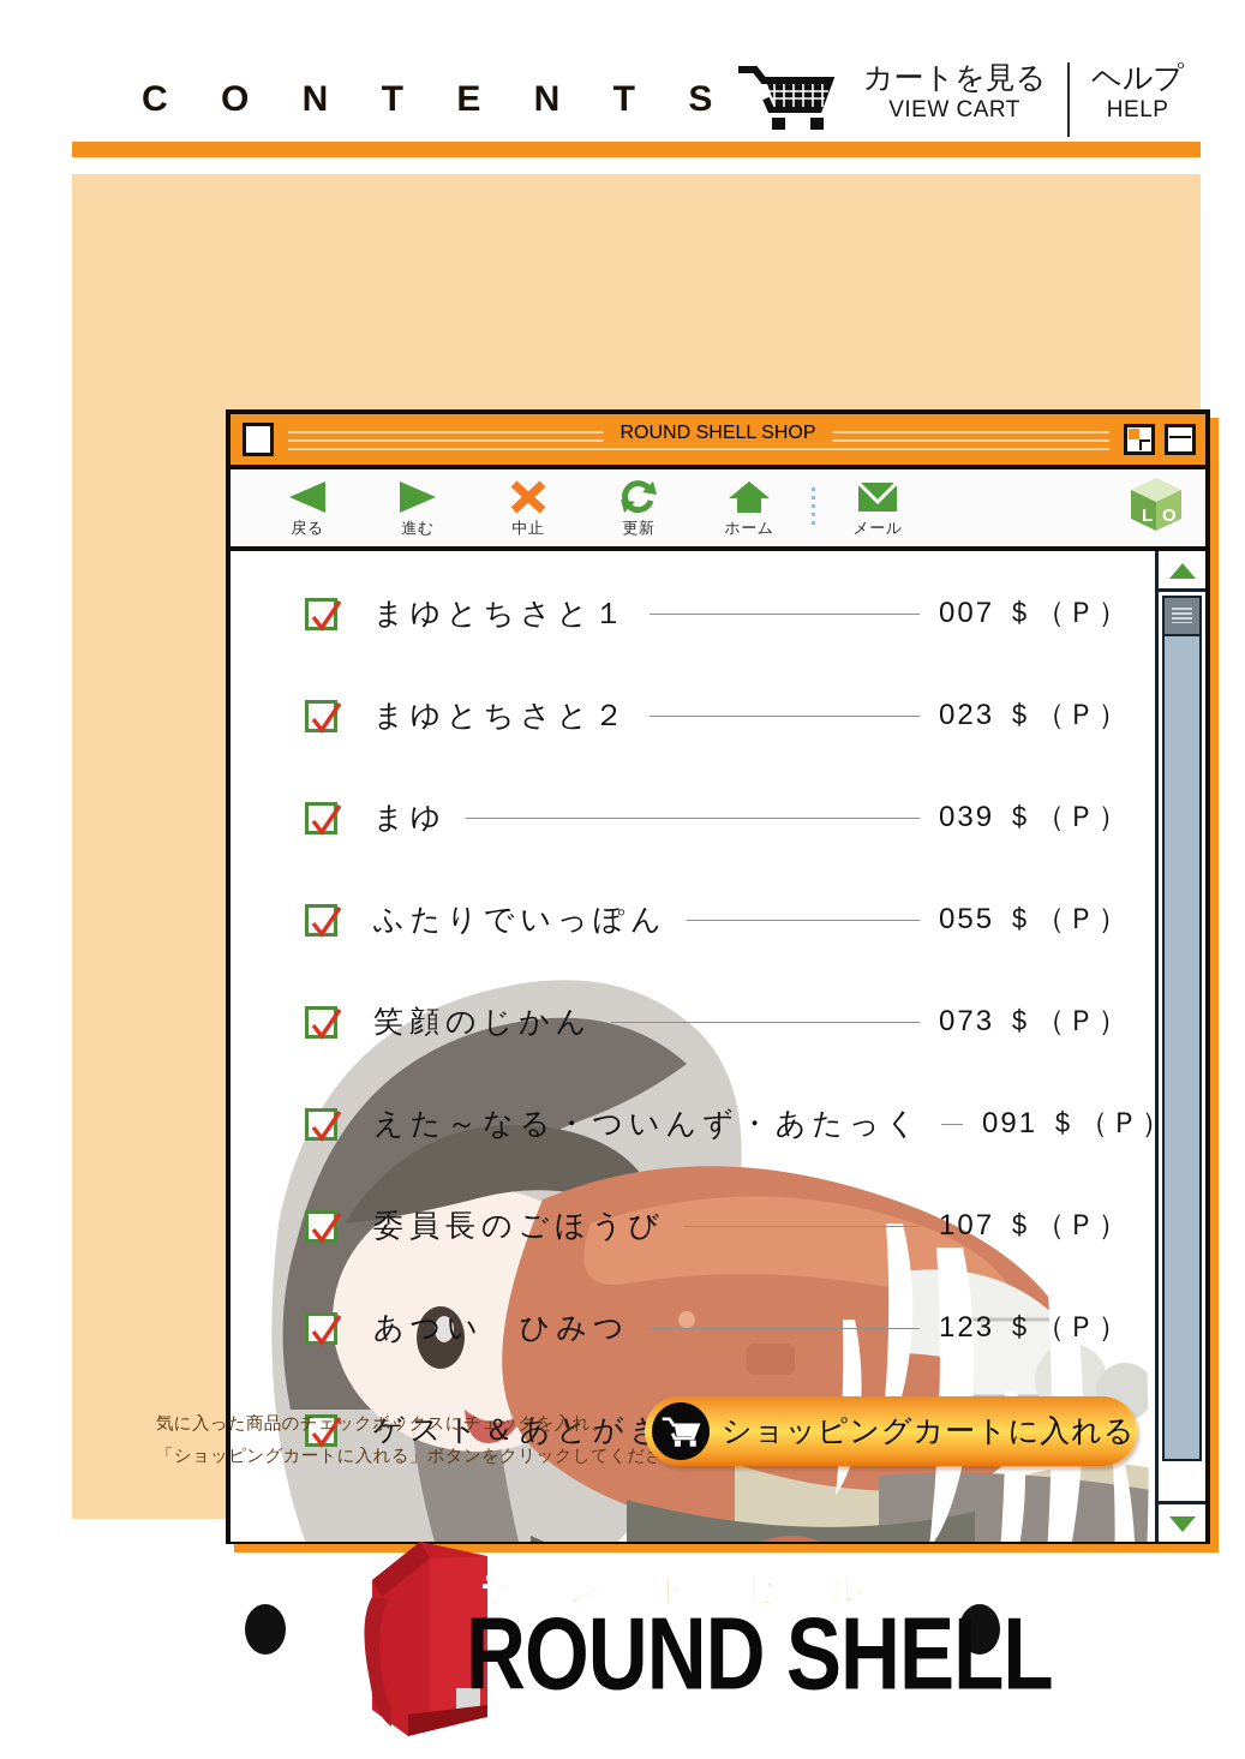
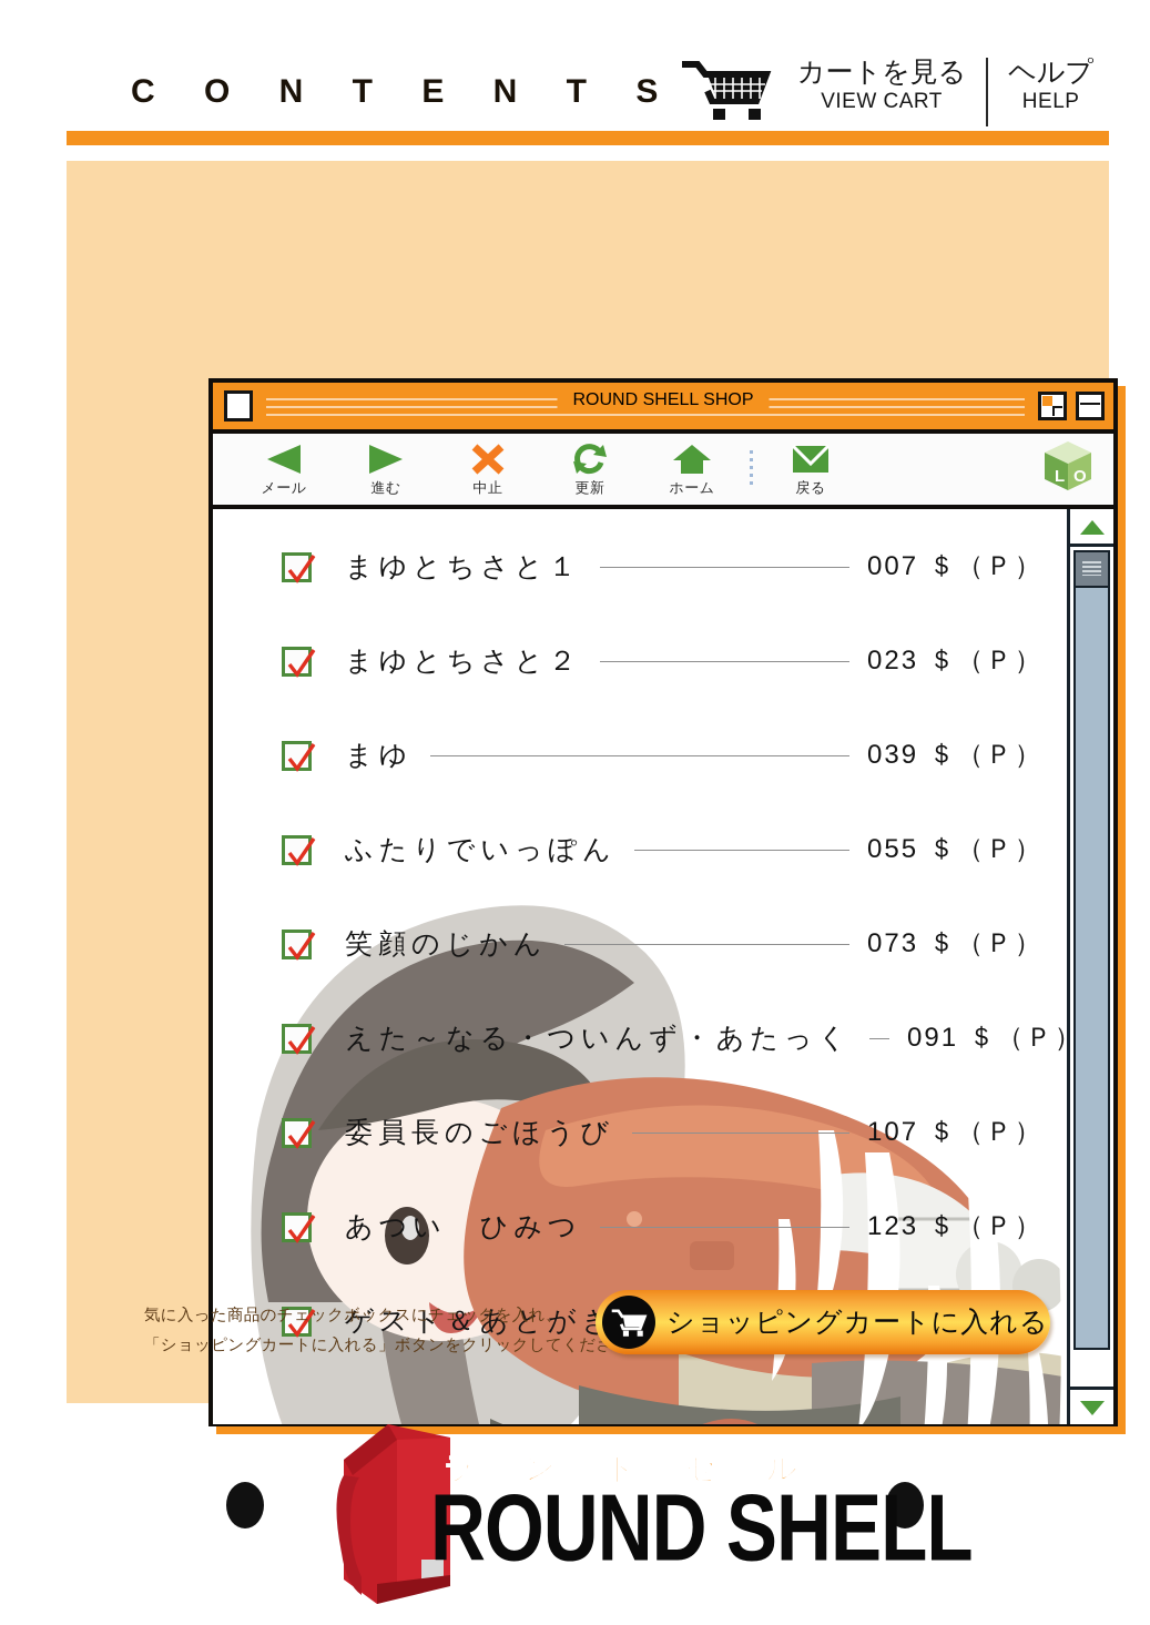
  C O N T E N T S
  カートを見る
  VIEW CART
  ヘルプ
  HELP
  ROUND SHELL SHOP
- 戻る
+ メール
  進む
  中止
  更新
  ホーム
- メール
+ 戻る
  L
  O
  まゆとちさと１
  007 ＄（Ｐ）
  まゆとちさと２
  023 ＄（Ｐ）
  まゆ
  039 ＄（Ｐ）
  ふたりでいっぽん
  055 ＄（Ｐ）
  笑顔のじかん
  073 ＄（Ｐ）
  えた～なる・ついんず・あたっく
  091 ＄（Ｐ
  委員長のごほうび
  107 ＄（Ｐ）
  あつい ひみつ
  123 ＄（Ｐ）
  ゲスト＆あとが
  気に入った商品のチェックボックスにチェックを入れ、
  「ショッピングカートに入れる」ボタンをクリックしてくだ
  ショッピングカートに入れる
  ランドセル
  ROUND SHELL
